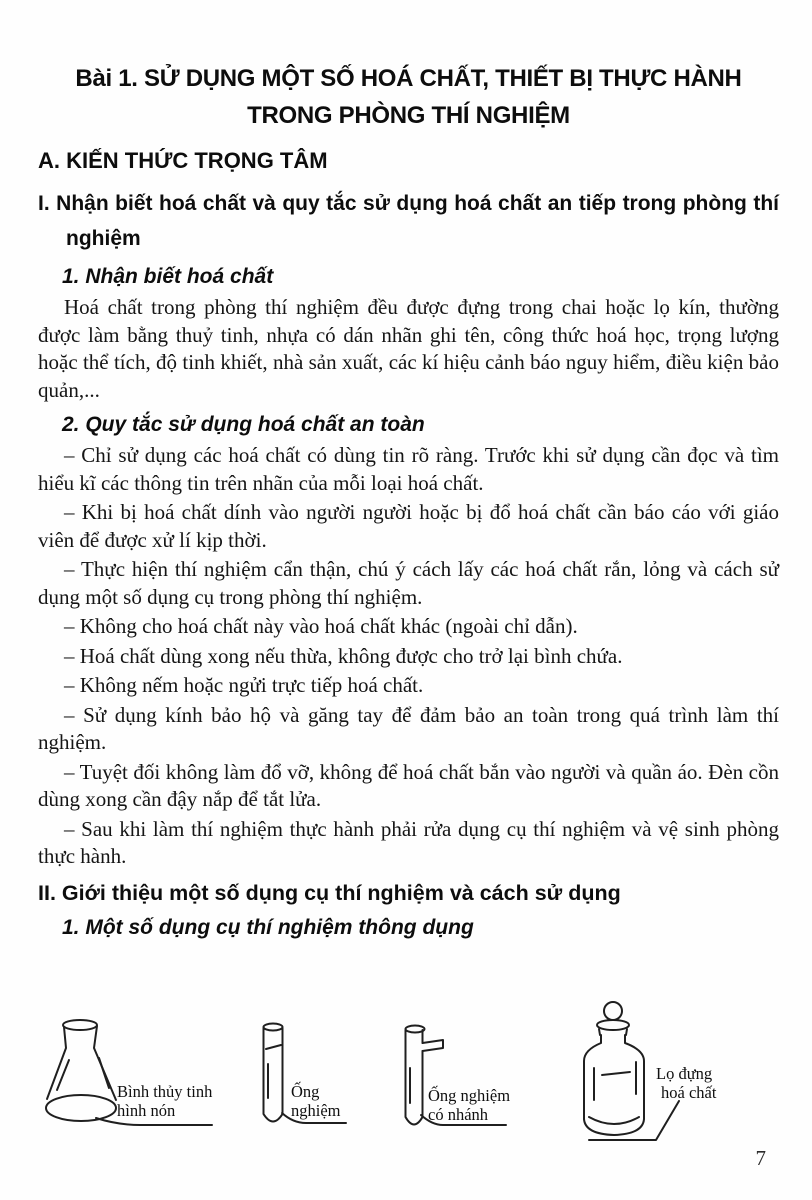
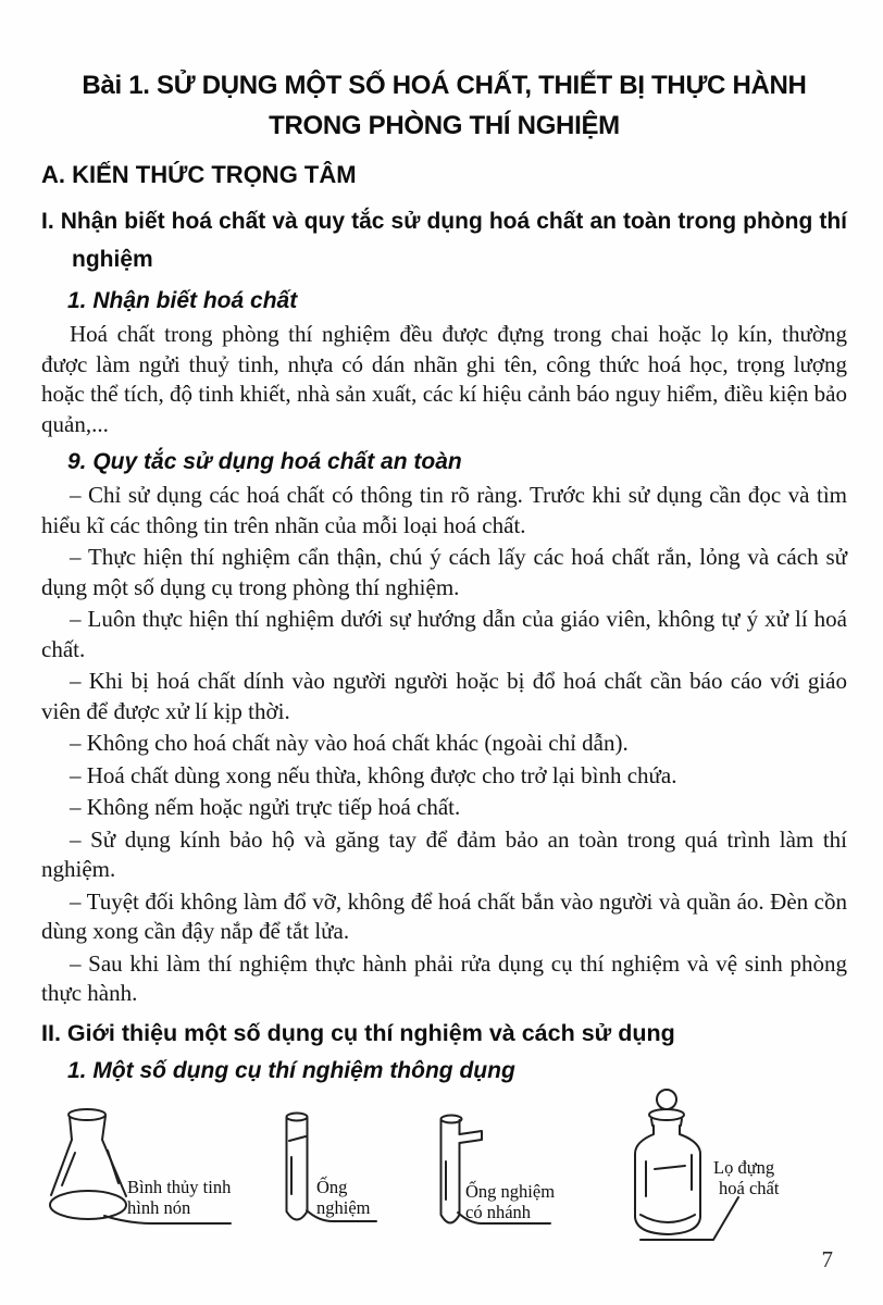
  Bài 1. SỬ DỤNG MỘT SỐ HOÁ CHẤT, THIẾT BỊ THỰC HÀNH
  TRONG PHÒNG THÍ NGHIỆM
  A. KIẾN THỨC TRỌNG TÂM
- I. Nhận biết hoá chất và quy tắc sử dụng hoá chất an tiếp trong phòng thí nghiệm
+ I. Nhận biết hoá chất và quy tắc sử dụng hoá chất an toàn trong phòng thí nghiệm
  1. Nhận biết hoá chất
- Hoá chất trong phòng thí nghiệm đều được đựng trong chai hoặc lọ kín, thường được làm bằng thuỷ tinh, nhựa có dán nhãn ghi tên, công thức hoá học, trọng lượng hoặc thể tích, độ tinh khiết, nhà sản xuất, các kí hiệu cảnh báo nguy hiểm, điều kiện bảo quản,...
+ Hoá chất trong phòng thí nghiệm đều được đựng trong chai hoặc lọ kín, thường được làm ngửi thuỷ tinh, nhựa có dán nhãn ghi tên, công thức hoá học, trọng lượng hoặc thể tích, độ tinh khiết, nhà sản xuất, các kí hiệu cảnh báo nguy hiểm, điều kiện bảo quản,...
- 2. Quy tắc sử dụng hoá chất an toàn
+ 9. Quy tắc sử dụng hoá chất an toàn
- – Chỉ sử dụng các hoá chất có dùng tin rõ ràng. Trước khi sử dụng cần đọc và tìm hiểu kĩ các thông tin trên nhãn của mỗi loại hoá chất.
+ – Chỉ sử dụng các hoá chất có thông tin rõ ràng. Trước khi sử dụng cần đọc và tìm hiểu kĩ các thông tin trên nhãn của mỗi loại hoá chất.
- – Khi bị hoá chất dính vào người người hoặc bị đổ hoá chất cần báo cáo với giáo viên để được xử lí kịp thời.
+ – Thực hiện thí nghiệm cẩn thận, chú ý cách lấy các hoá chất rắn, lỏng và cách sử dụng một số dụng cụ trong phòng thí nghiệm.
+ – Luôn thực hiện thí nghiệm dưới sự hướng dẫn của giáo viên, không tự ý xử lí hoá chất.
- – Thực hiện thí nghiệm cẩn thận, chú ý cách lấy các hoá chất rắn, lỏng và cách sử dụng một số dụng cụ trong phòng thí nghiệm.
+ – Khi bị hoá chất dính vào người người hoặc bị đổ hoá chất cần báo cáo với giáo viên để được xử lí kịp thời.
  – Không cho hoá chất này vào hoá chất khác (ngoài chỉ dẫn).
  – Hoá chất dùng xong nếu thừa, không được cho trở lại bình chứa.
  – Không nếm hoặc ngửi trực tiếp hoá chất.
  – Sử dụng kính bảo hộ và găng tay để đảm bảo an toàn trong quá trình làm thí nghiệm.
  – Tuyệt đối không làm đổ vỡ, không để hoá chất bắn vào người và quần áo. Đèn cồn dùng xong cần đậy nắp để tắt lửa.
  – Sau khi làm thí nghiệm thực hành phải rửa dụng cụ thí nghiệm và vệ sinh phòng thực hành.
  II. Giới thiệu một số dụng cụ thí nghiệm và cách sử dụng
  1. Một số dụng cụ thí nghiệm thông dụng
  Bình thủy tinh
  hình nón
  Ống
  nghiệm
  Ống nghiệm
  có nhánh
  Lọ đựng
  hoá chất
  7
